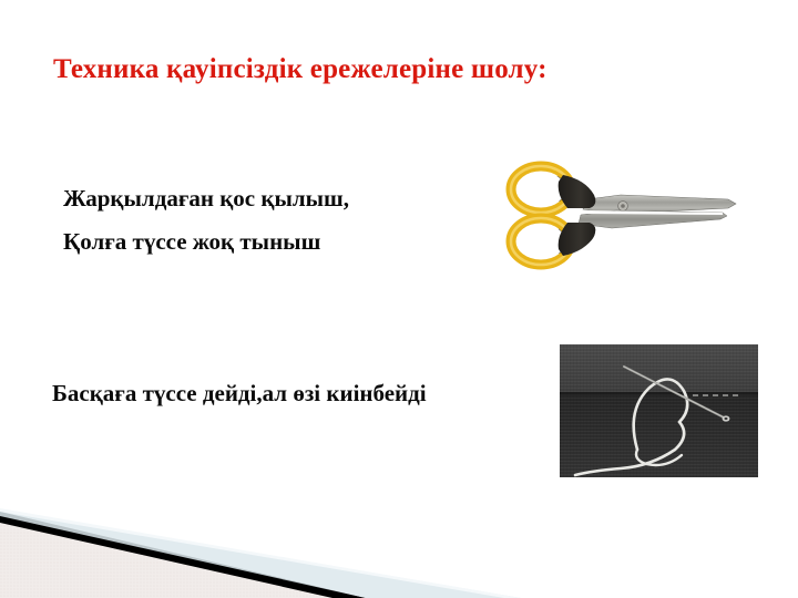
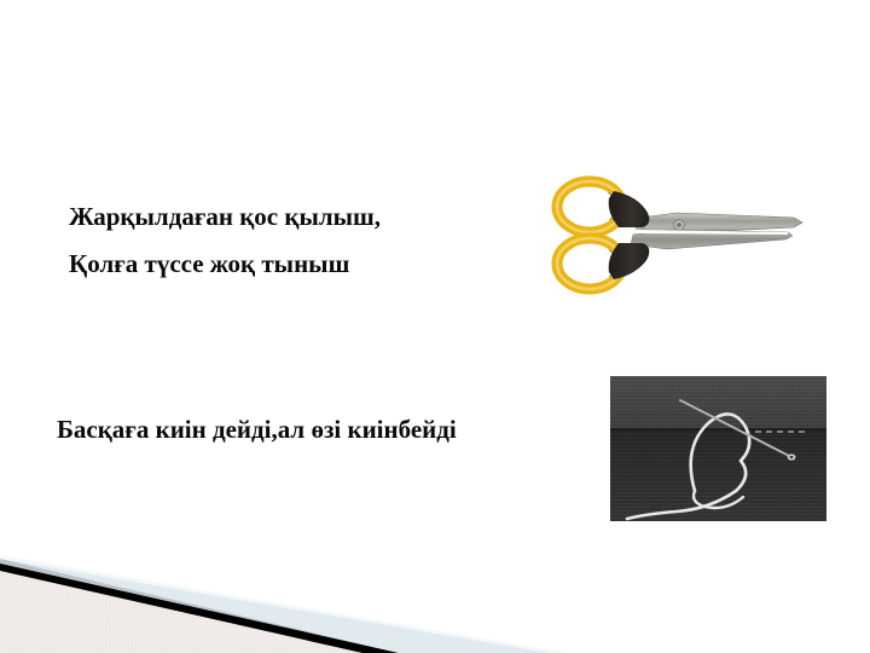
- Техника қауіпсіздік ережелеріне шолу:
  Жарқылдаған қос қылыш,
  Қолға түссе жоқ тыныш
- Басқаға түссе дейді,ал өзі киінбейді
+ Басқаға киін дейді,ал өзі киінбейді
